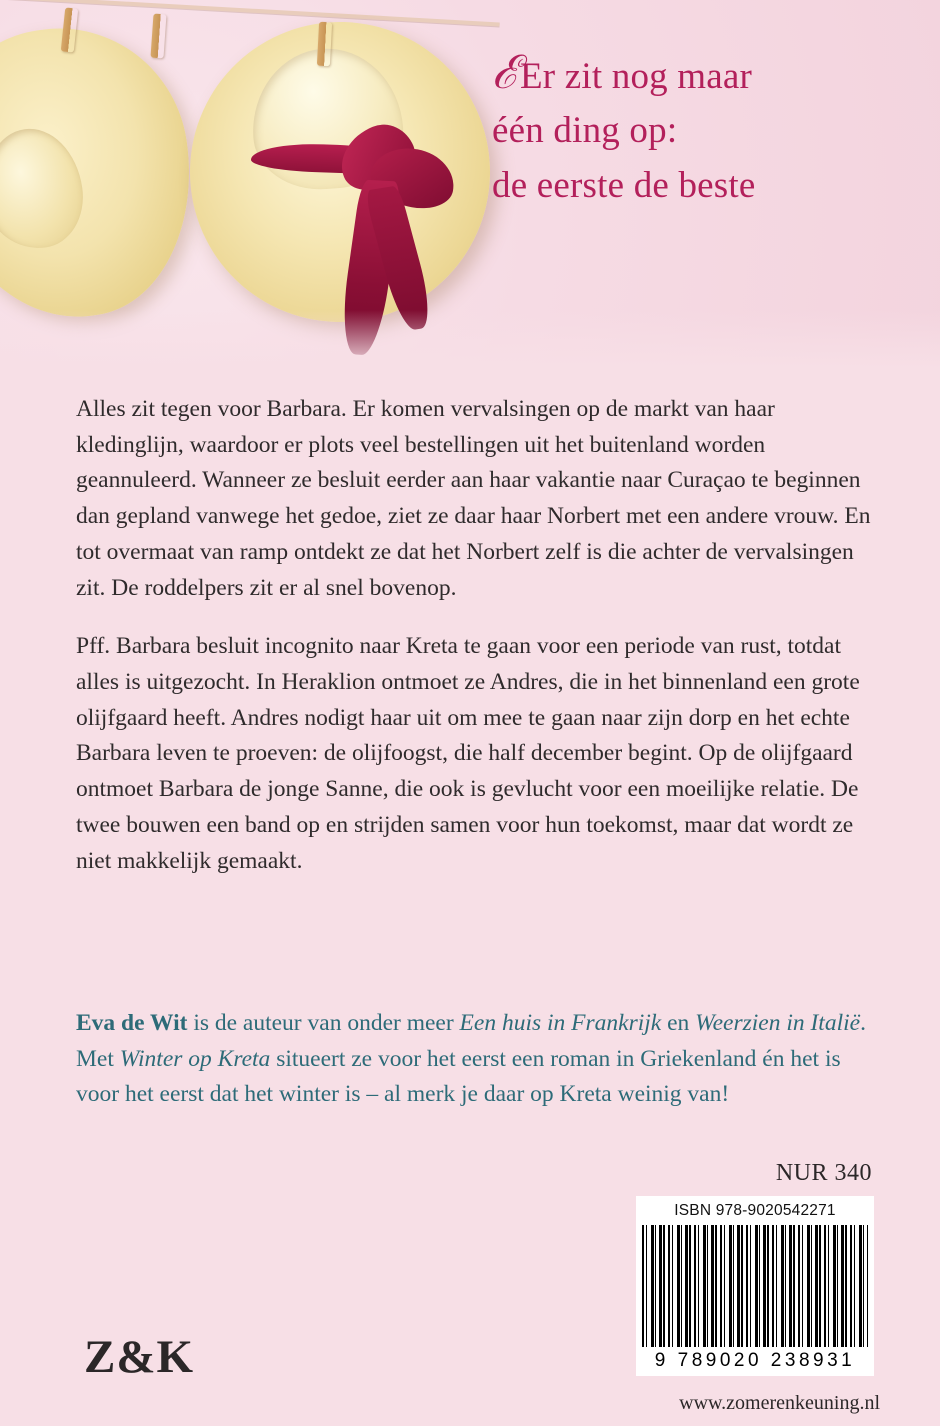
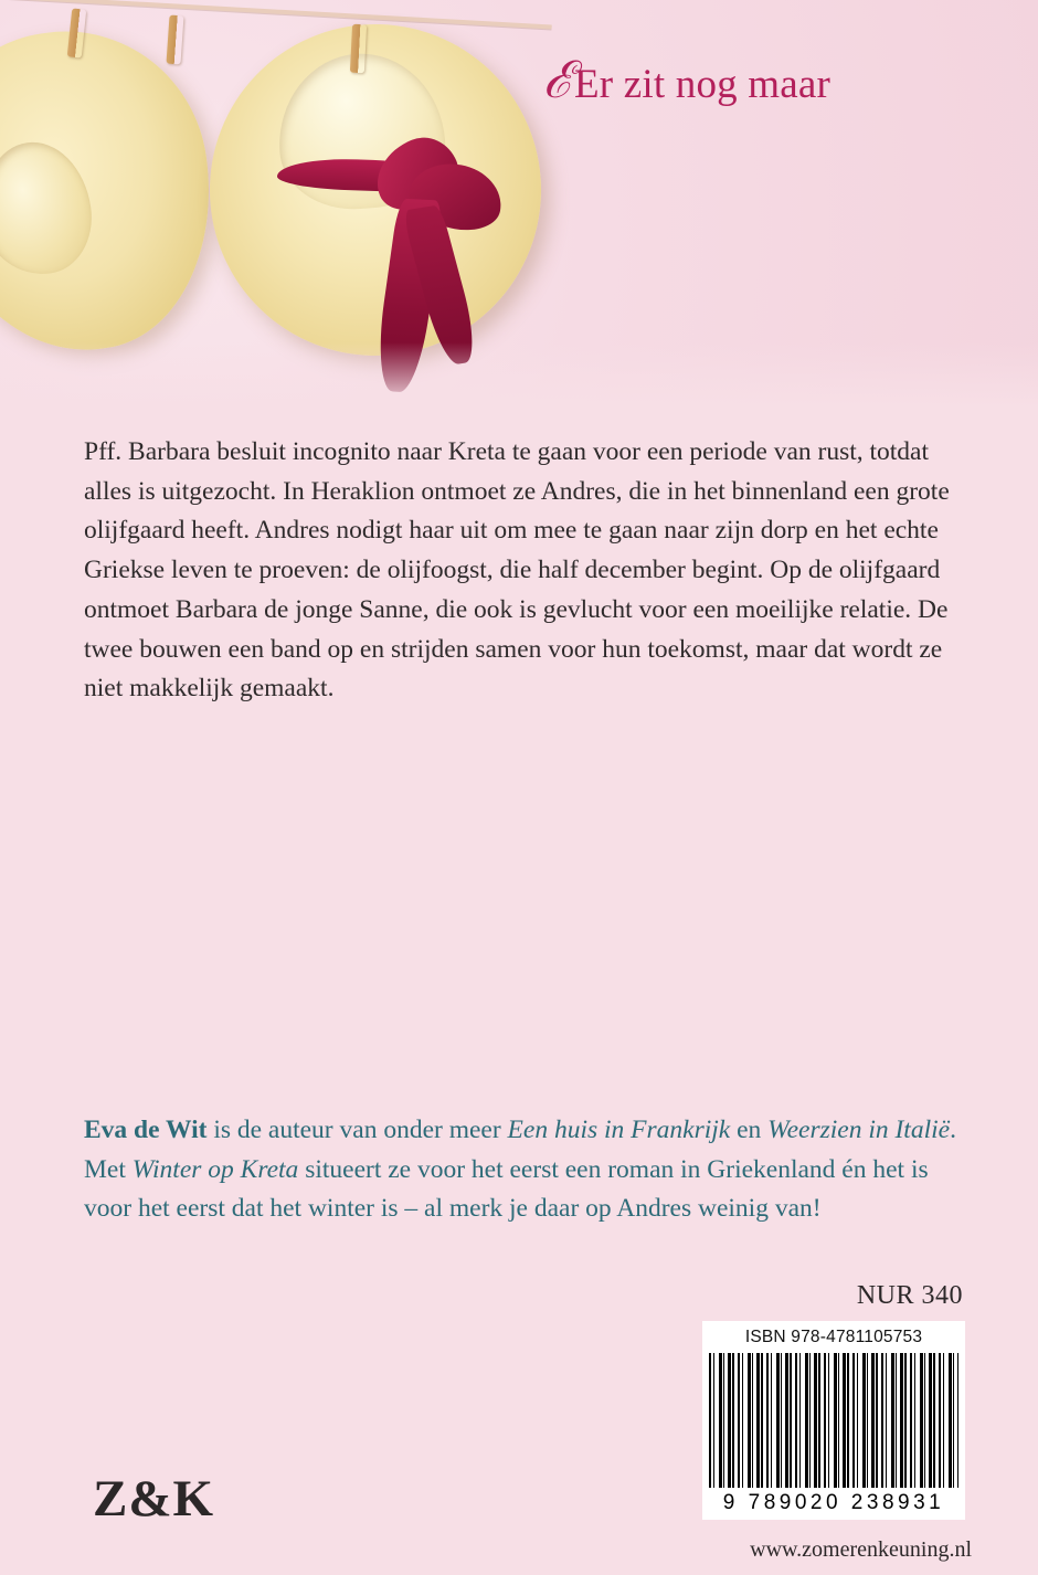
  ℰEr zit nog maar
- één ding op:
- de eerste de beste
- Alles zit tegen voor Barbara. Er komen vervalsingen op de markt van haar kledinglijn, waardoor er plots veel bestellingen uit het buitenland worden geannuleerd. Wanneer ze besluit eerder aan haar vakantie naar Curaçao te beginnen dan gepland vanwege het gedoe, ziet ze daar haar Norbert met een andere vrouw. En tot overmaat van ramp ontdekt ze dat het Norbert zelf is die achter de vervalsingen zit. De roddelpers zit er al snel bovenop.
- Pff. Barbara besluit incognito naar Kreta te gaan voor een periode van rust, totdat alles is uitgezocht. In Heraklion ontmoet ze Andres, die in het binnenland een grote olijfgaard heeft. Andres nodigt haar uit om mee te gaan naar zijn dorp en het echte Barbara leven te proeven: de olijfoogst, die half december begint. Op de olijfgaard ontmoet Barbara de jonge Sanne, die ook is gevlucht voor een moeilijke relatie. De twee bouwen een band op en strijden samen voor hun toekomst, maar dat wordt ze niet makkelijk gemaakt.
+ Pff. Barbara besluit incognito naar Kreta te gaan voor een periode van rust, totdat alles is uitgezocht. In Heraklion ontmoet ze Andres, die in het binnenland een grote olijfgaard heeft. Andres nodigt haar uit om mee te gaan naar zijn dorp en het echte Griekse leven te proeven: de olijfoogst, die half december begint. Op de olijfgaard ontmoet Barbara de jonge Sanne, die ook is gevlucht voor een moeilijke relatie. De twee bouwen een band op en strijden samen voor hun toekomst, maar dat wordt ze niet makkelijk gemaakt.
- Eva de Wit is de auteur van onder meer Een huis in Frankrijk en Weerzien in Italië. Met Winter op Kreta situeert ze voor het eerst een roman in Griekenland én het is voor het eerst dat het winter is – al merk je daar op Kreta weinig van!
+ Eva de Wit is de auteur van onder meer Een huis in Frankrijk en Weerzien in Italië. Met Winter op Kreta situeert ze voor het eerst een roman in Griekenland én het is voor het eerst dat het winter is – al merk je daar op Andres weinig van!
  NUR 340
- ISBN 978-9020542271
+ ISBN 978-4781105753
  9 789020 238931
  www.zomerenkeuning.nl
  Z&K
